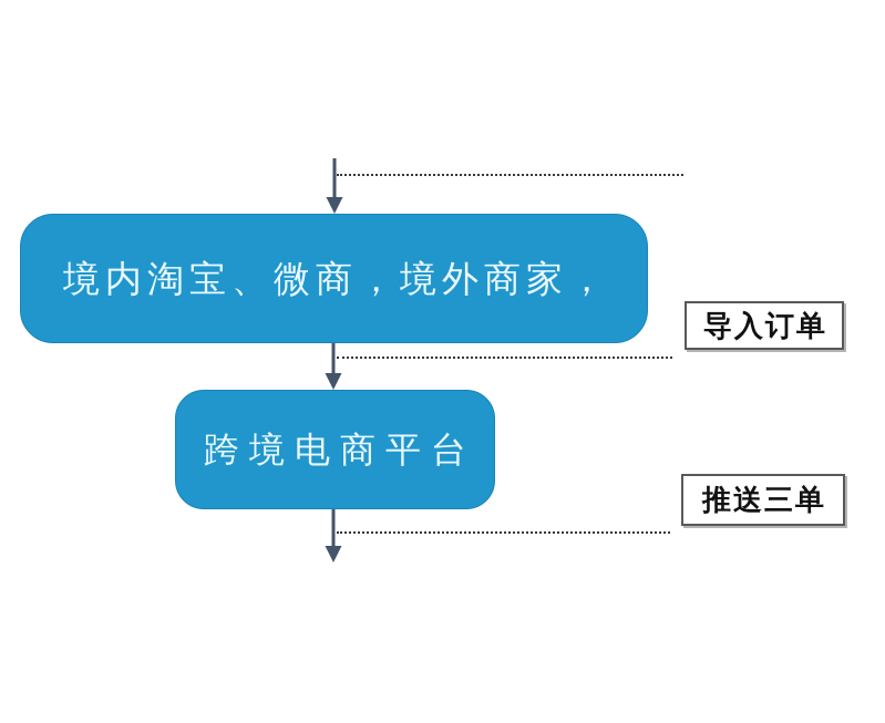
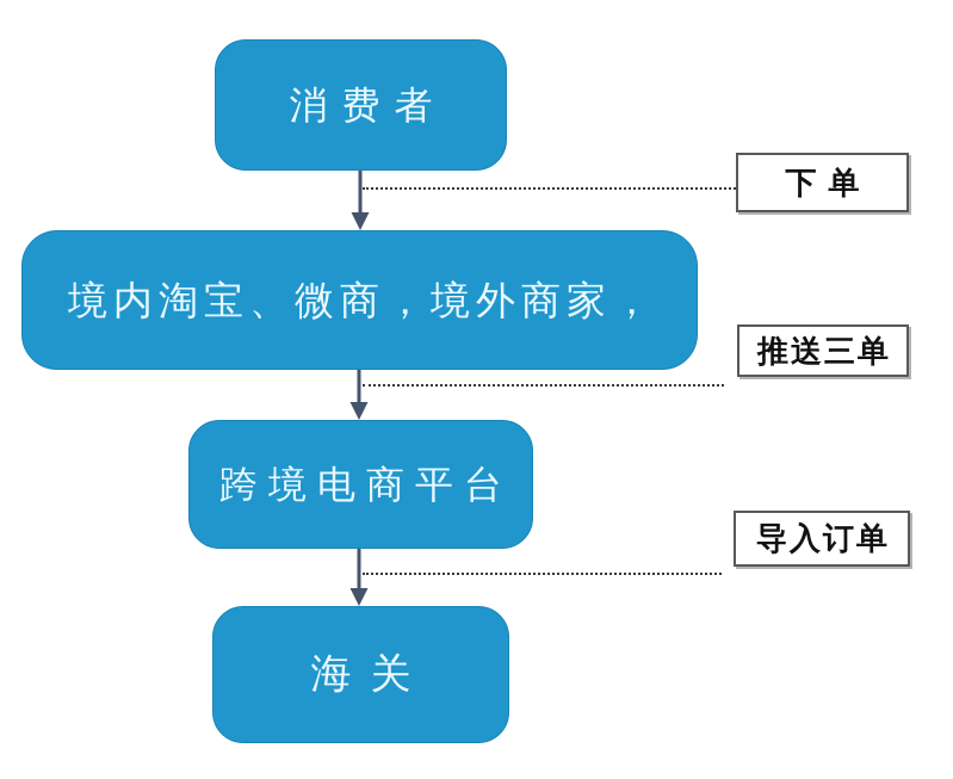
+ 消费者
+ 下单
  境内淘宝、微商，境外商家，
- 导入订单
+ 推送三单
  跨境电商平台
- 推送三单
+ 导入订单
+ 海关
